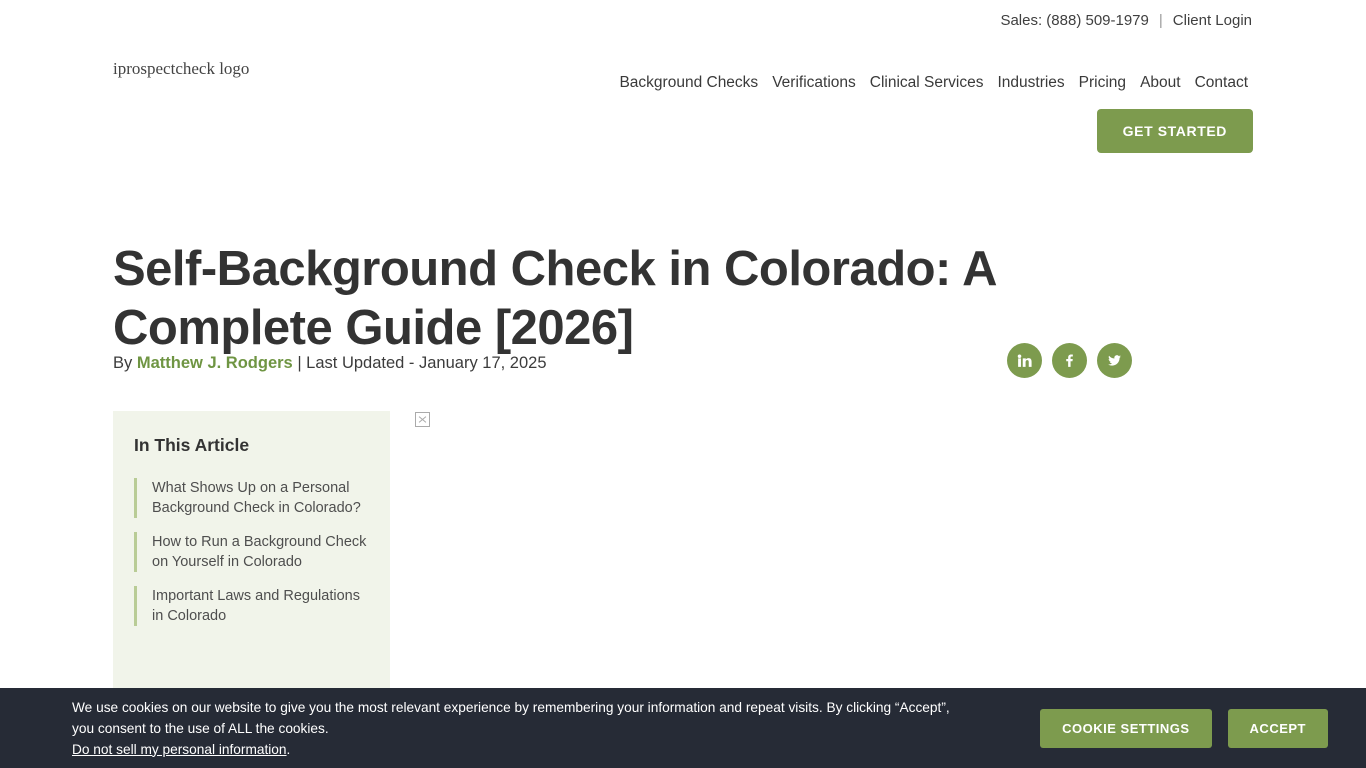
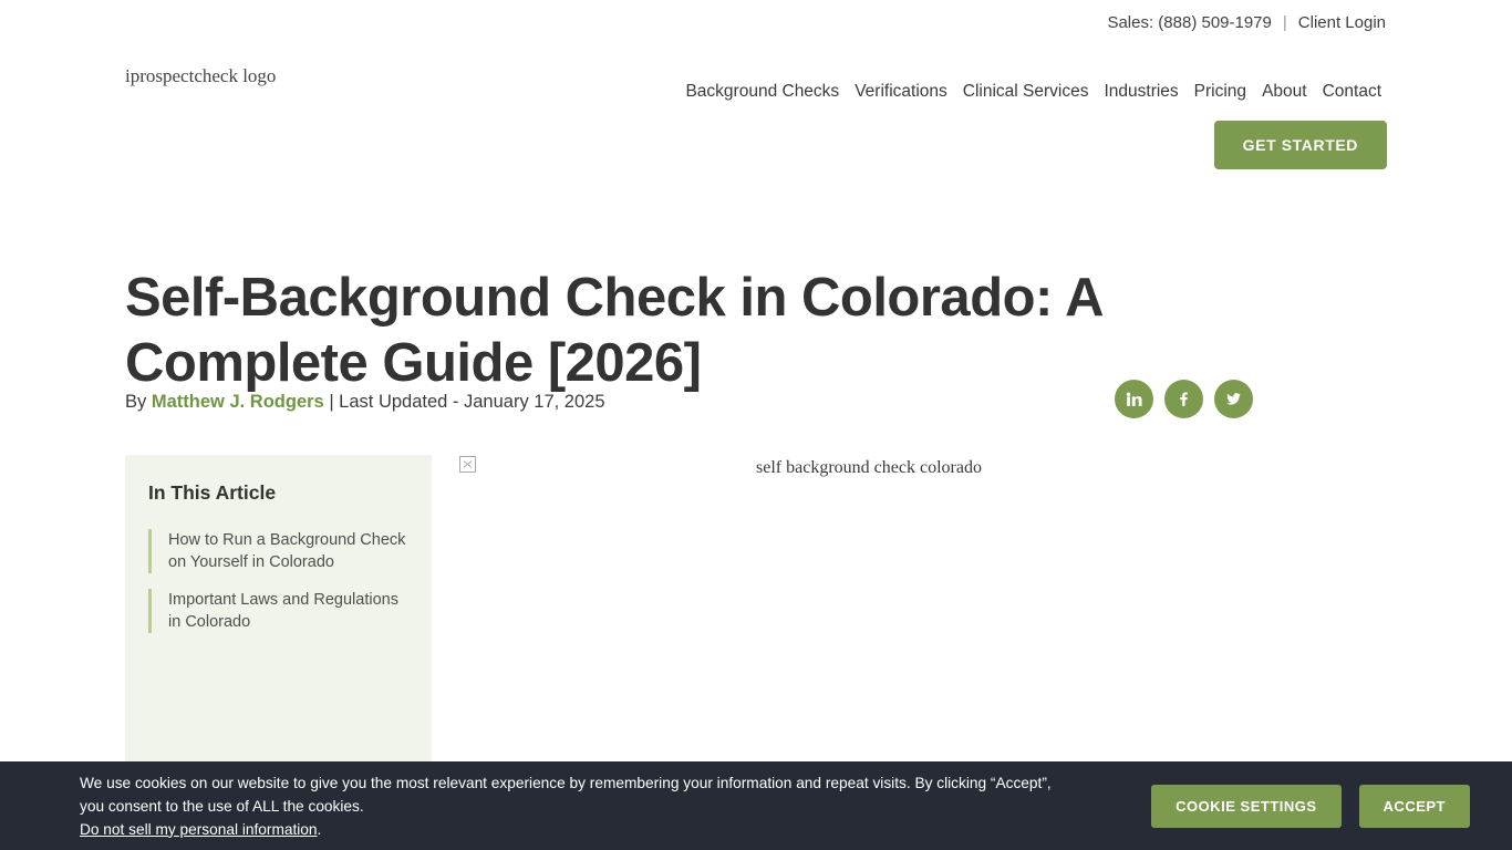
  Sales: (888) 509-1979
  |
  Client Login
  iprospectcheck logo
  Background Checks
  Verifications
  Clinical Services
  Industries
  Pricing
  About
  Contact
  GET STARTED
  Self-Background Check in Colorado: A Complete Guide [2026]
  By Matthew J. Rodgers | Last Updated - January 17, 2025
  In This Article
- What Shows Up on a Personal Background Check in Colorado?
  How to Run a Background Check on Yourself in Colorado
  Important Laws and Regulations in Colorado
+ self background check colorado
  We use cookies on our website to give you the most relevant experience by remembering your information and repeat visits. By clicking “Accept”, you consent to the use of ALL the cookies.
  Do not sell my personal information.
  COOKIE SETTINGS
  ACCEPT
